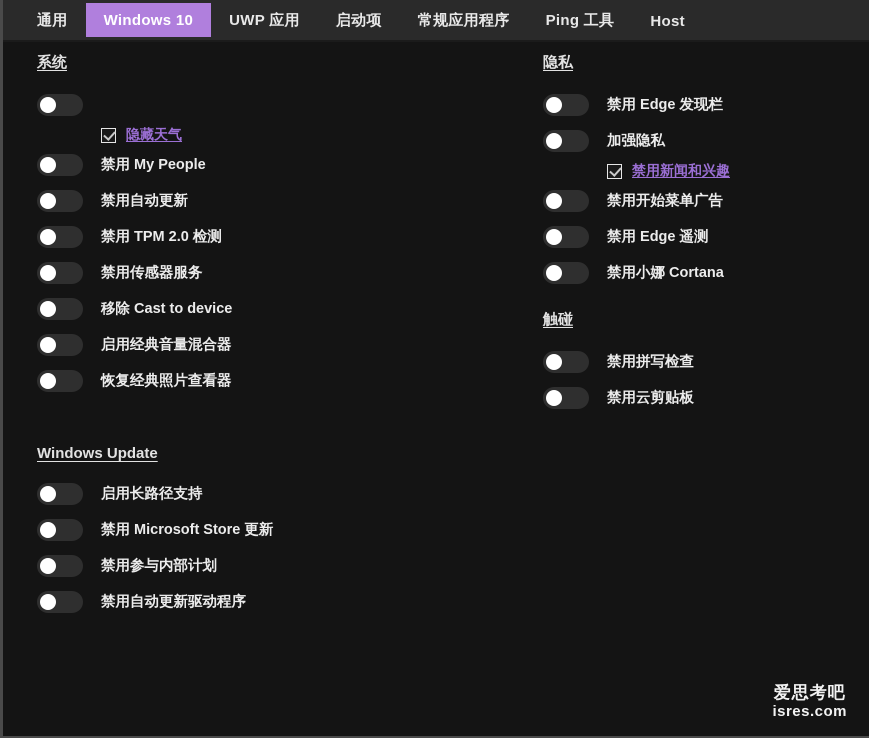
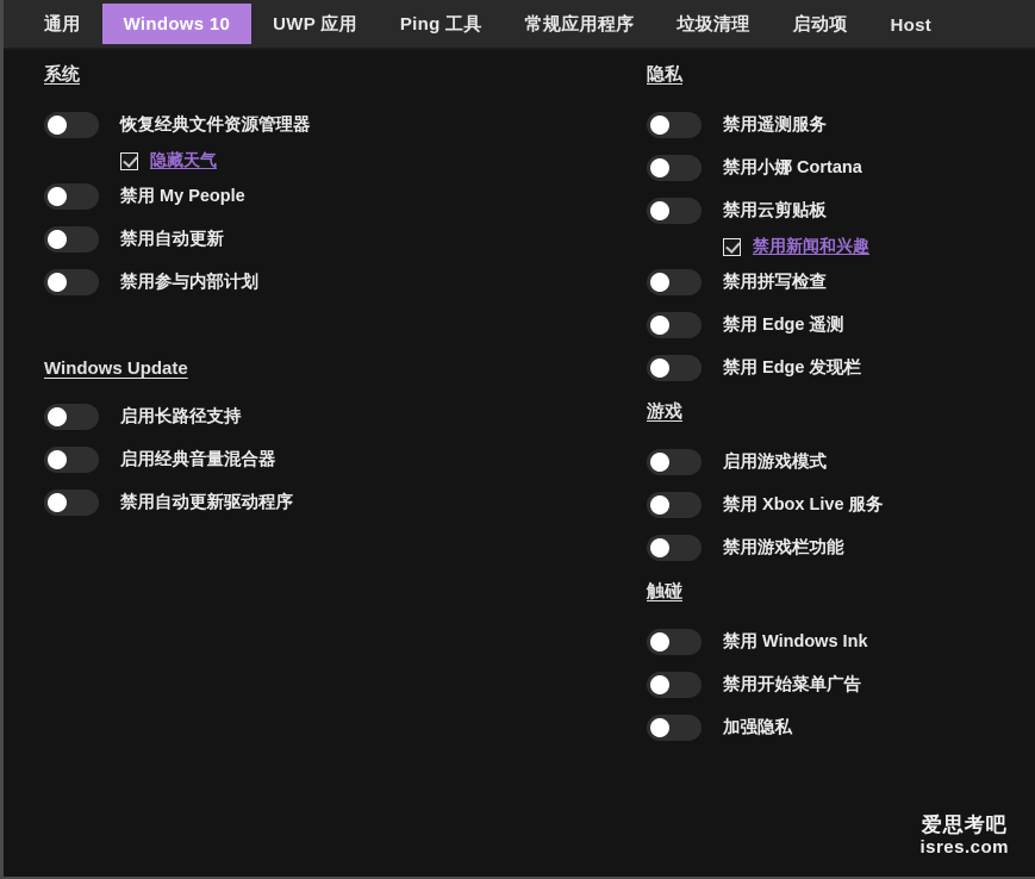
  通用
  Windows 10
  UWP 应用
- 启动项
+ Ping 工具
  常规应用程序
+ 垃圾清理
- Ping 工具
+ 启动项
  Host
  系统
+ 恢复经典文件资源管理器
  隐藏天气
  禁用 My People
  禁用自动更新
- 禁用 TPM 2.0 检测
- 禁用传感器服务
- 移除 Cast to device
- 启用经典音量混合器
+ 禁用参与内部计划
- 恢复经典照片查看器
  Windows Update
  启用长路径支持
- 禁用 Microsoft Store 更新
- 禁用参与内部计划
+ 启用经典音量混合器
  禁用自动更新驱动程序
  隐私
+ 禁用遥测服务
- 禁用 Edge 发现栏
+ 禁用小娜 Cortana
- 加强隐私
+ 禁用云剪贴板
  禁用新闻和兴趣
- 禁用开始菜单广告
+ 禁用拼写检查
  禁用 Edge 遥测
- 禁用小娜 Cortana
+ 禁用 Edge 发现栏
+ 游戏
+ 启用游戏模式
+ 禁用 Xbox Live 服务
+ 禁用游戏栏功能
  触碰
+ 禁用 Windows Ink
- 禁用拼写检查
+ 禁用开始菜单广告
- 禁用云剪贴板
+ 加强隐私
  爱思考吧
  isres.com
